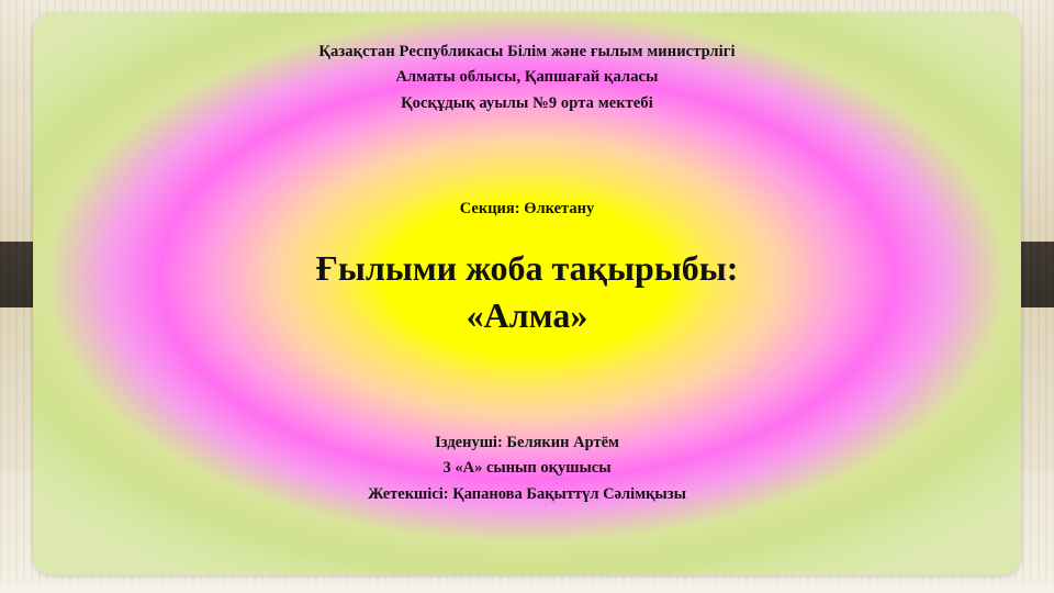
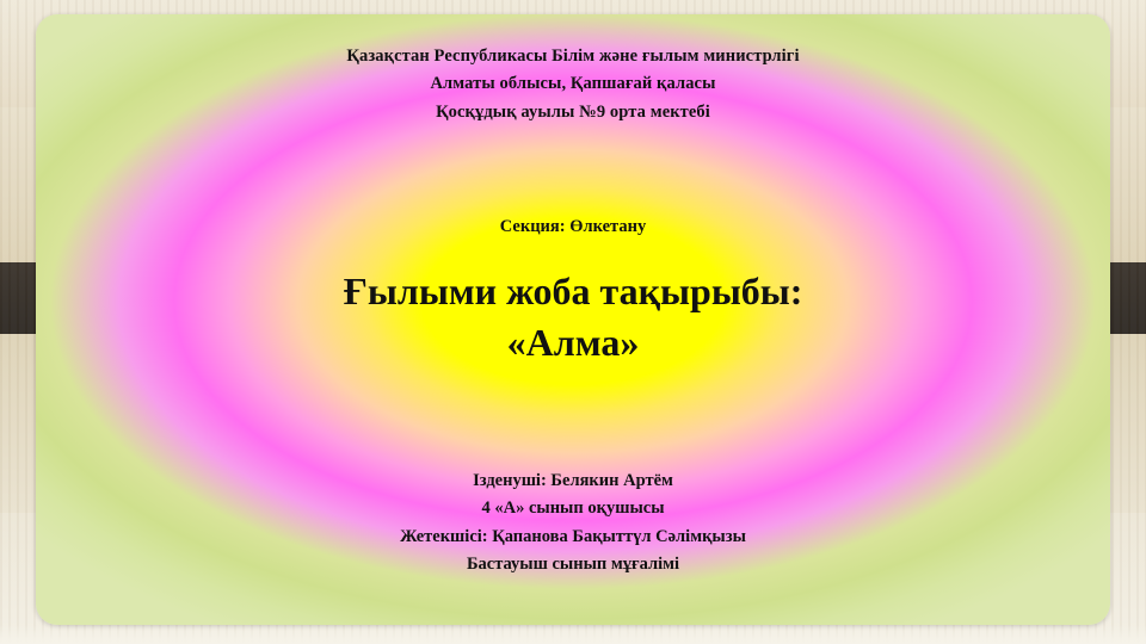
  Қазақстан Республикасы Білім және ғылым министрлігі
  Алматы облысы, Қапшағай қаласы
  Қосқұдық ауылы №9 орта мектебі
  Секция: Өлкетану
  Ғылыми жоба тақырыбы:
  «Алма»
  Ізденуші: Белякин Артём
- 3 «А» сынып оқушысы
+ 4 «А» сынып оқушысы
  Жетекшісі: Қапанова Бақыттүл Сәлімқызы
+ Бастауыш сынып мұғалімі
